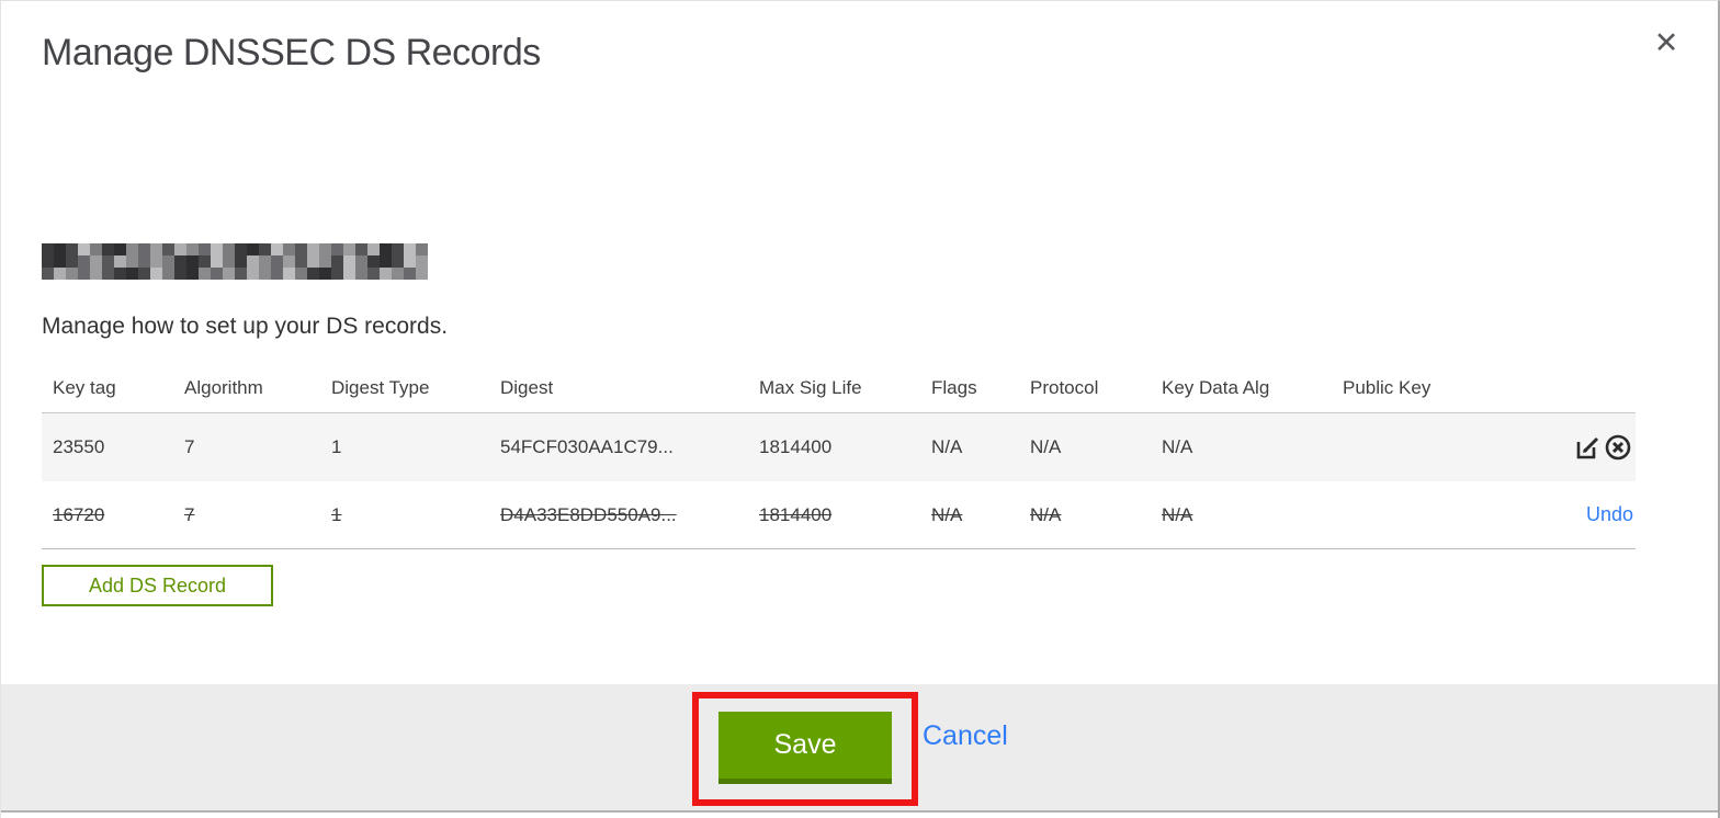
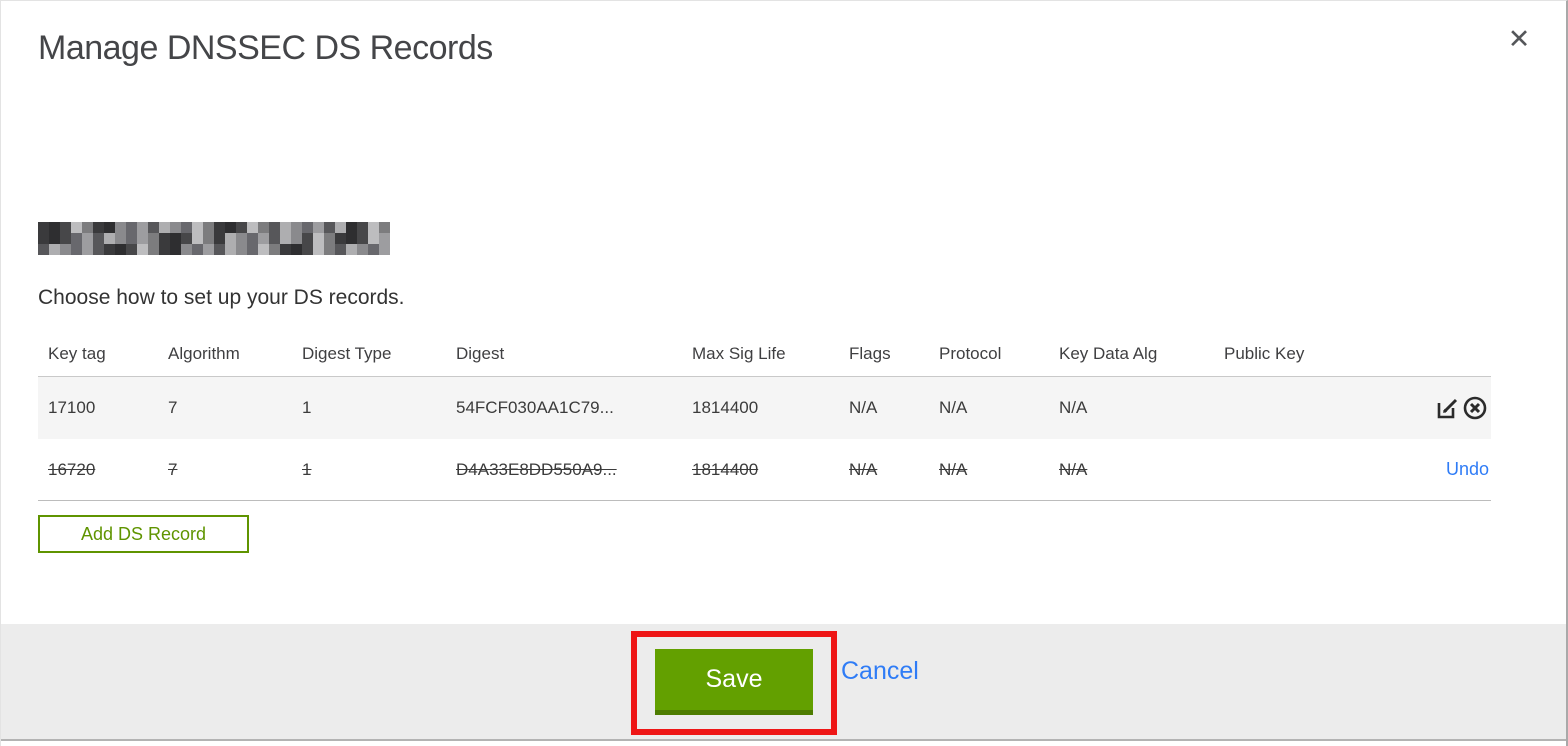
  Manage DNSSEC DS Records
  ✕
- Manage how to set up your DS records.
+ Choose how to set up your DS records.
  Key tag
  Algorithm
  Digest Type
  Digest
  Max Sig Life
  Flags
  Protocol
  Key Data Alg
  Public Key
- 23550
+ 17100
  7
  1
  54FCF030AA1C79...
  1814400
  N/A
  N/A
  N/A
  16720
  7
  1
  D4A33E8DD550A9...
  1814400
  N/A
  N/A
  N/A
  Undo
  Add DS Record
  Save
  Cancel
